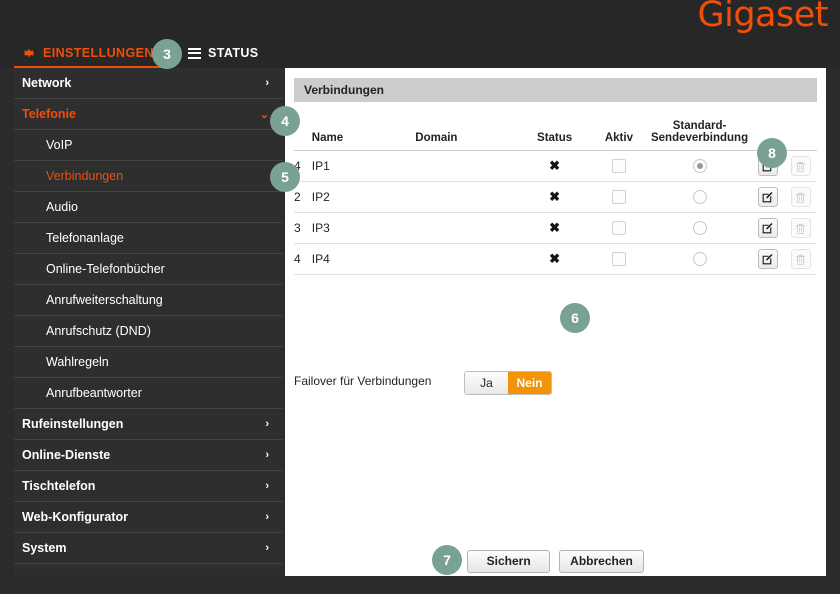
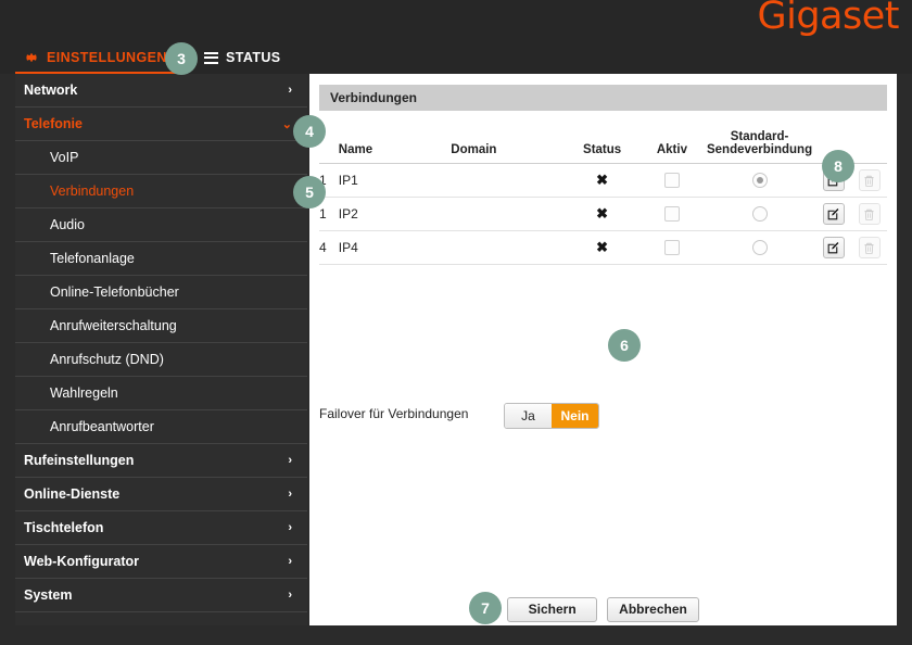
  Gigaset
  EINSTELLUNGEN
  STATUS
  Network
  ›
  Telefonie
  ⌄
  VoIP
  Verbindungen
  Audio
  Telefonanlage
  Online-Telefonbücher
  Anrufweiterschaltung
  Anrufschutz (DND)
  Wahlregeln
  Anrufbeantworter
  Rufeinstellungen
  ›
  Online-Dienste
  ›
  Tischtelefon
  ›
  Web-Konfigurator
  ›
  System
  ›
  Verbindungen
  	Name	Domain	Status	Aktiv	Standard- Sendeverbindung
- 4	IP1		✖
+ 1	IP1		✖
- 2	IP2		✖
+ 1	IP2		✖
- 3	IP3		✖
  4	IP4		✖
  Failover für Verbindungen
  Ja
  Nein
  Sichern
  Abbrechen
  3
  4
  5
  6
  7
  8
